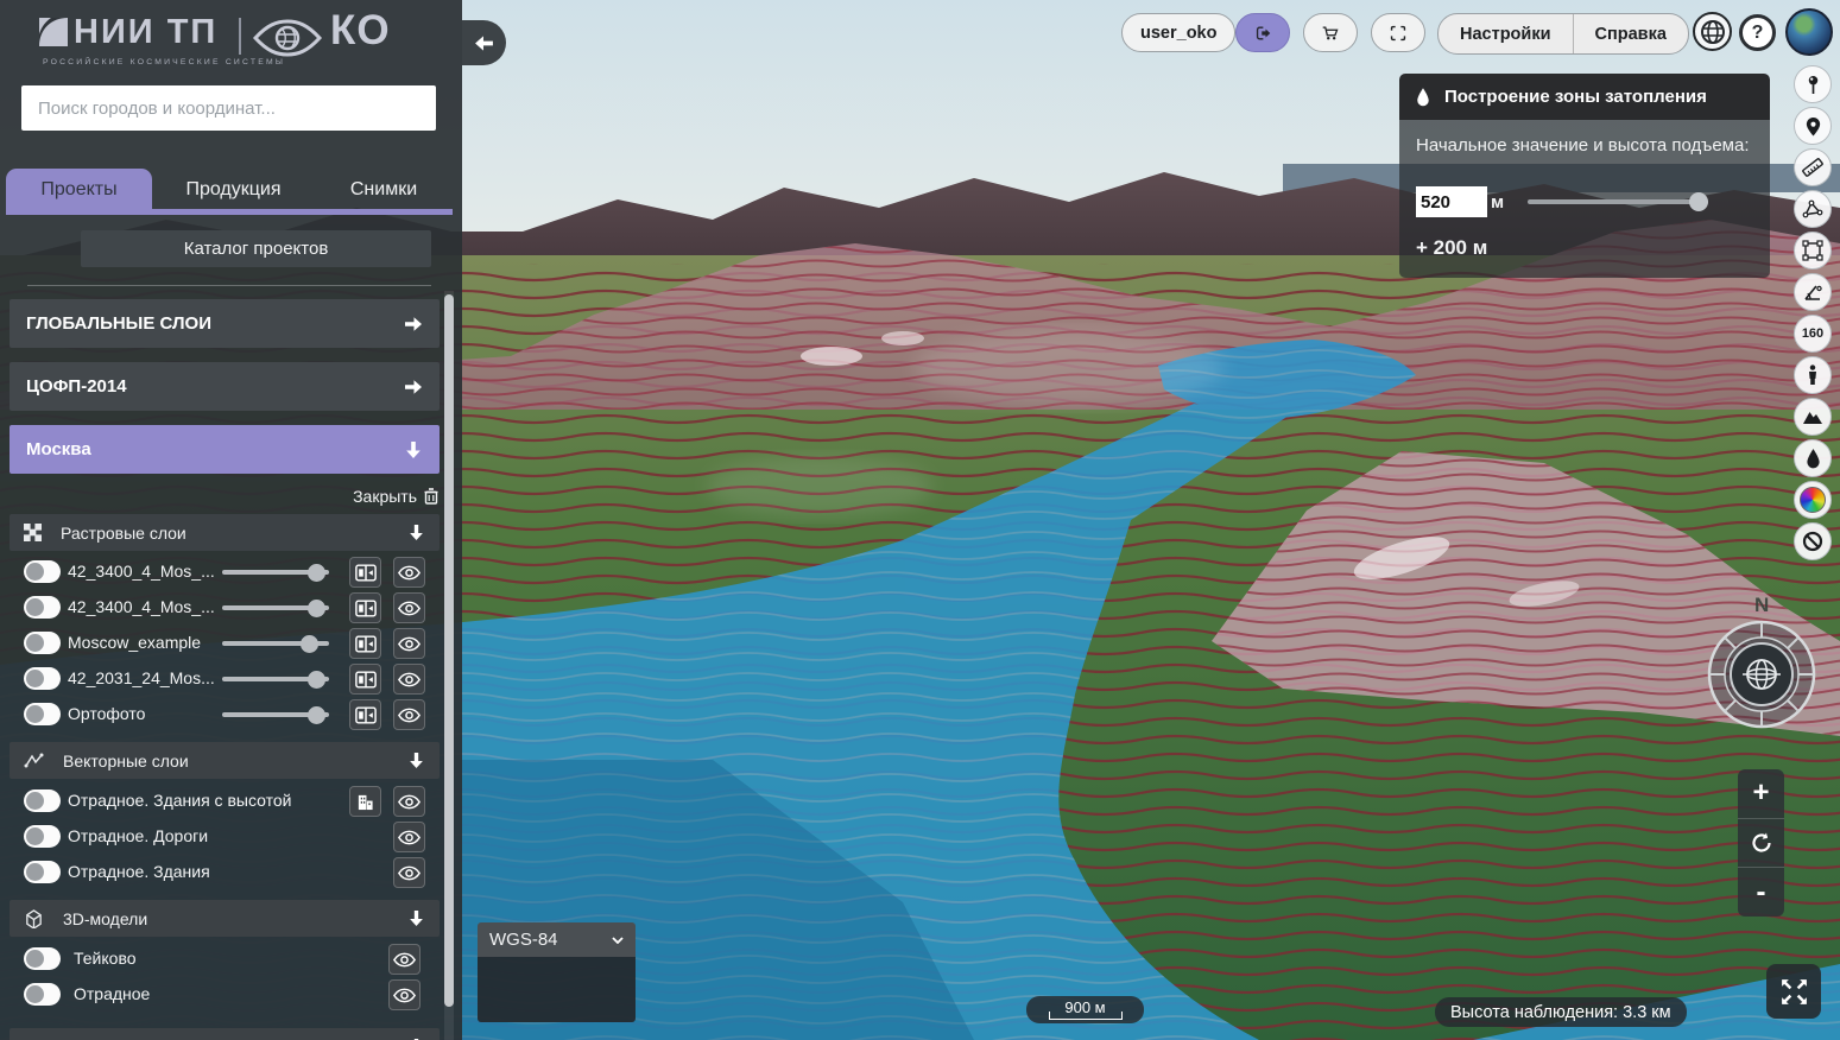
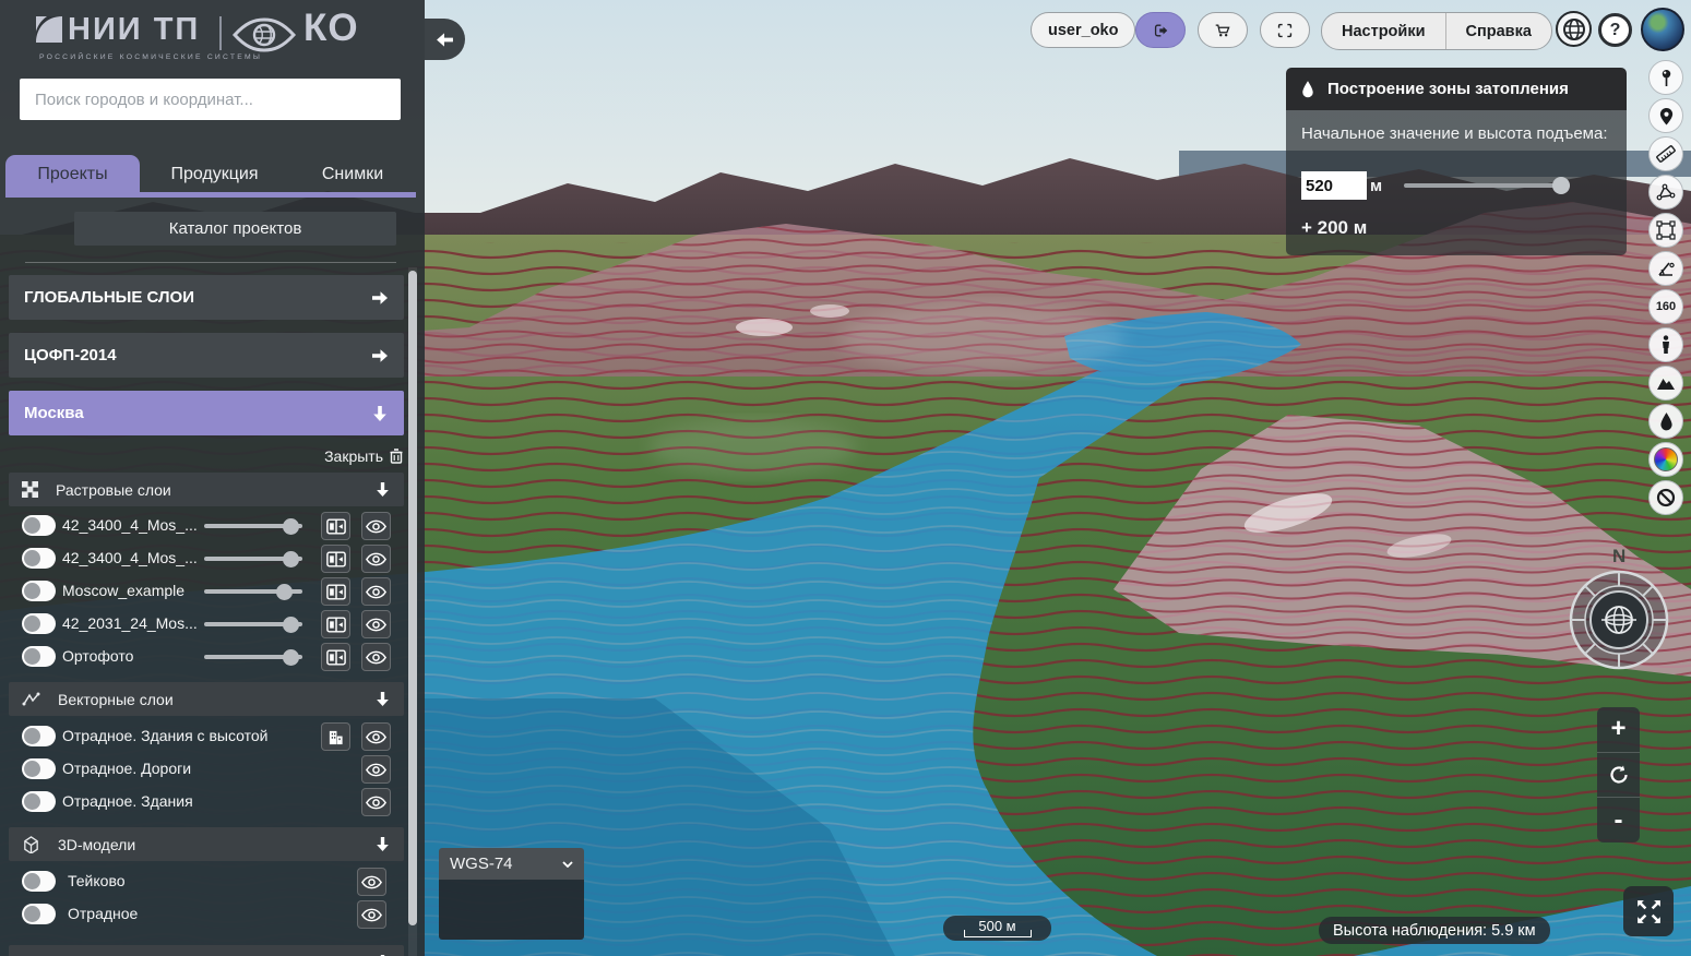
  НИИ ТП
  КО
  Поиск городов и координат...
  Проекты
  Продукция
  Снимки
  Каталог проектов
  ГЛОБАЛЬНЫЕ СЛОИ
  ЦОФП-2014
  Москва
  Закрыть
  Растровые слои
  42_3400_4_Mos_...
  42_3400_4_Mos_...
  Moscow_example
  42_2031_24_Mos...
  Ортофото
  Векторные слои
  Отрадное. Здания с высотой
  Отрадное. Дороги
  Отрадное. Здания
  3D-модели
  Тейково
  Отрадное
  user_oko
  Настройки
  Справка
  ?
  Построение зоны затопления
  Начальное значение и высота подъема:
  520
  м
  + 200 м
  160
  N
  +
  -
- WGS-84
+ WGS-74
- 900 м
+ 500 м
- Высота наблюдения: 3.3 км
+ Высота наблюдения: 5.9 км
